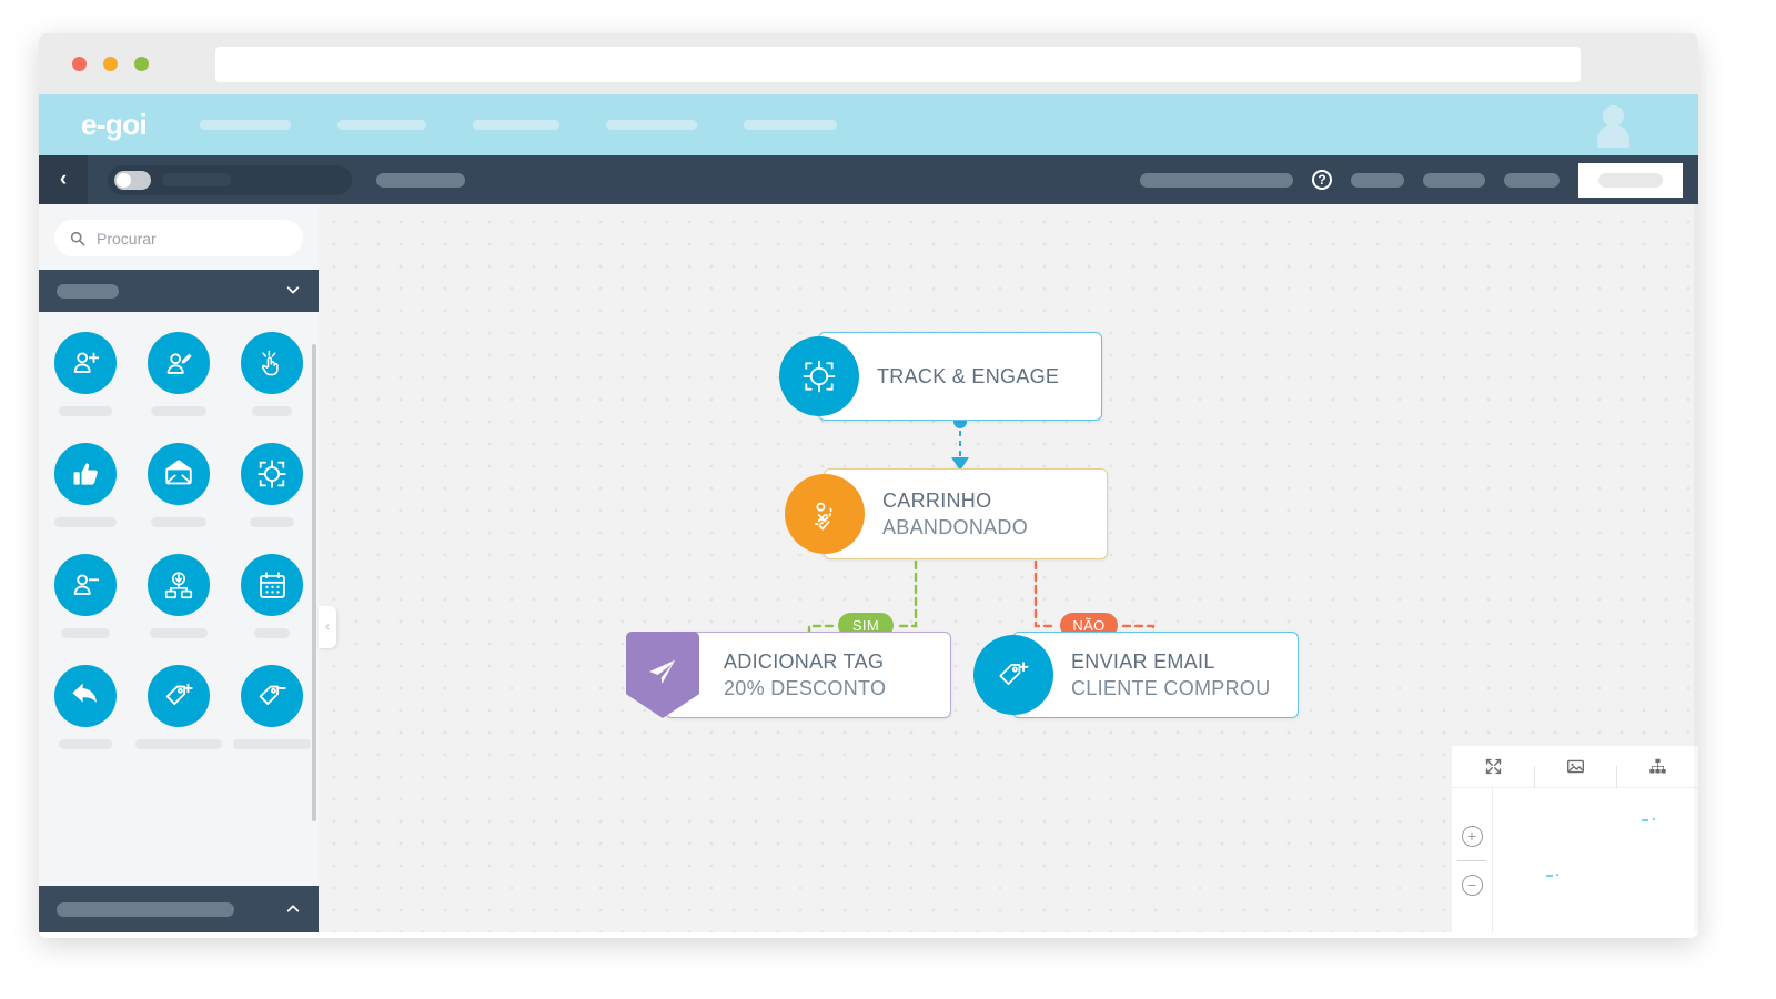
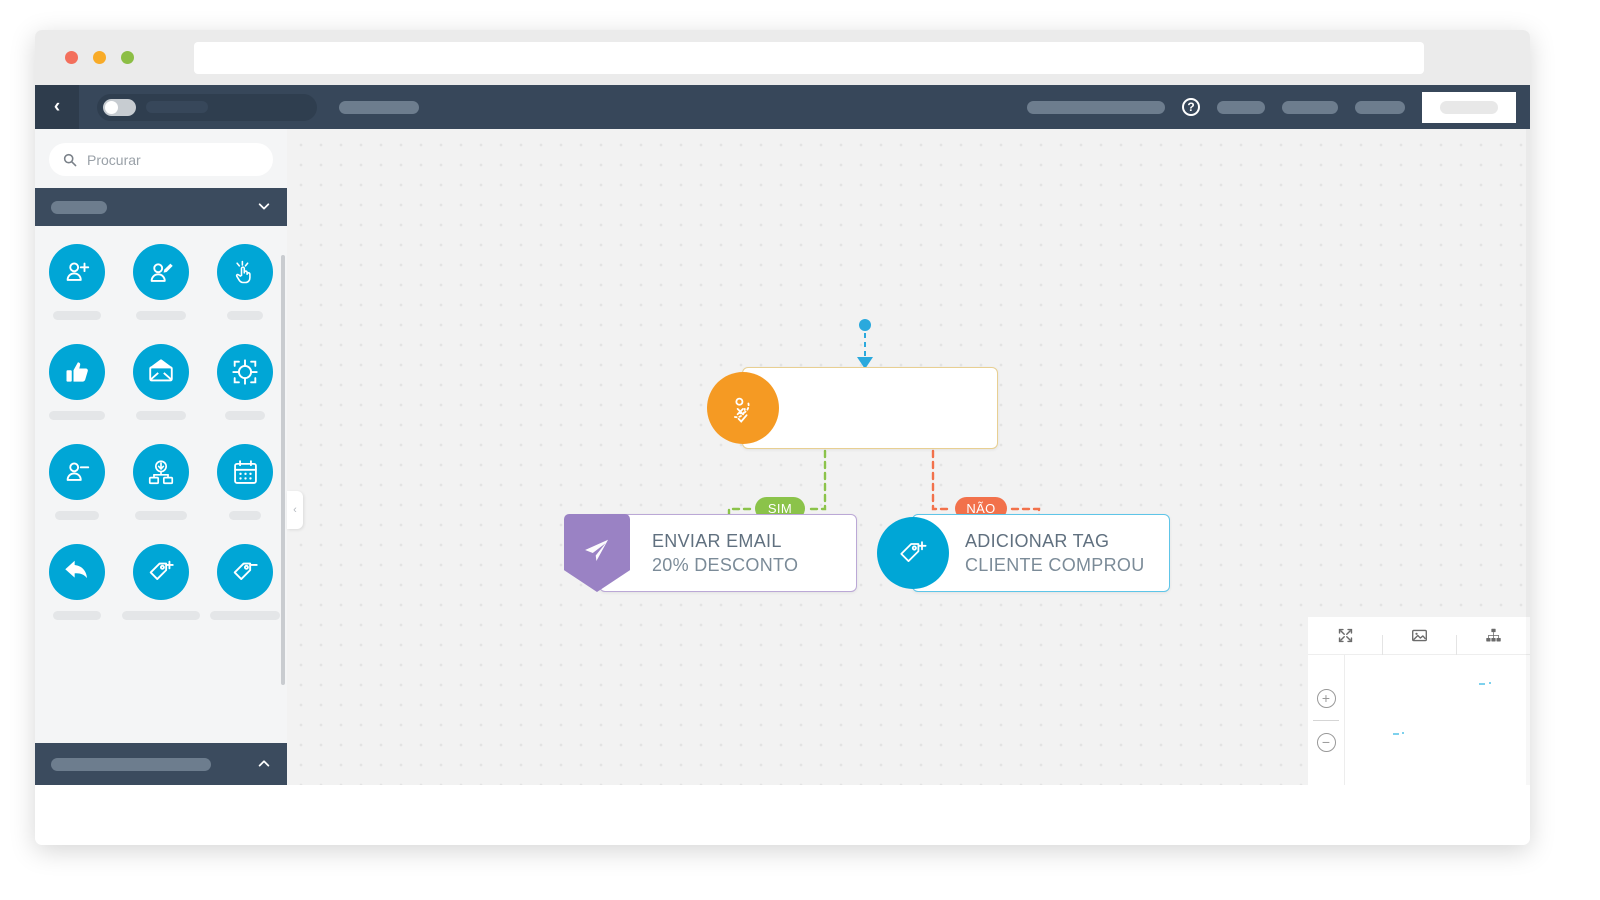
- e-goi
  ‹
  ?
  Procurar
  ‹
- TRACK & ENGAGE
- CARRINHO
- ABANDONADO
  SIM
  NÃO
- ADICIONAR TAG
+ ENVIAR EMAIL
  20% DESCONTO
- ENVIAR EMAIL
+ ADICIONAR TAG
  CLIENTE COMPROU
  +
  −
